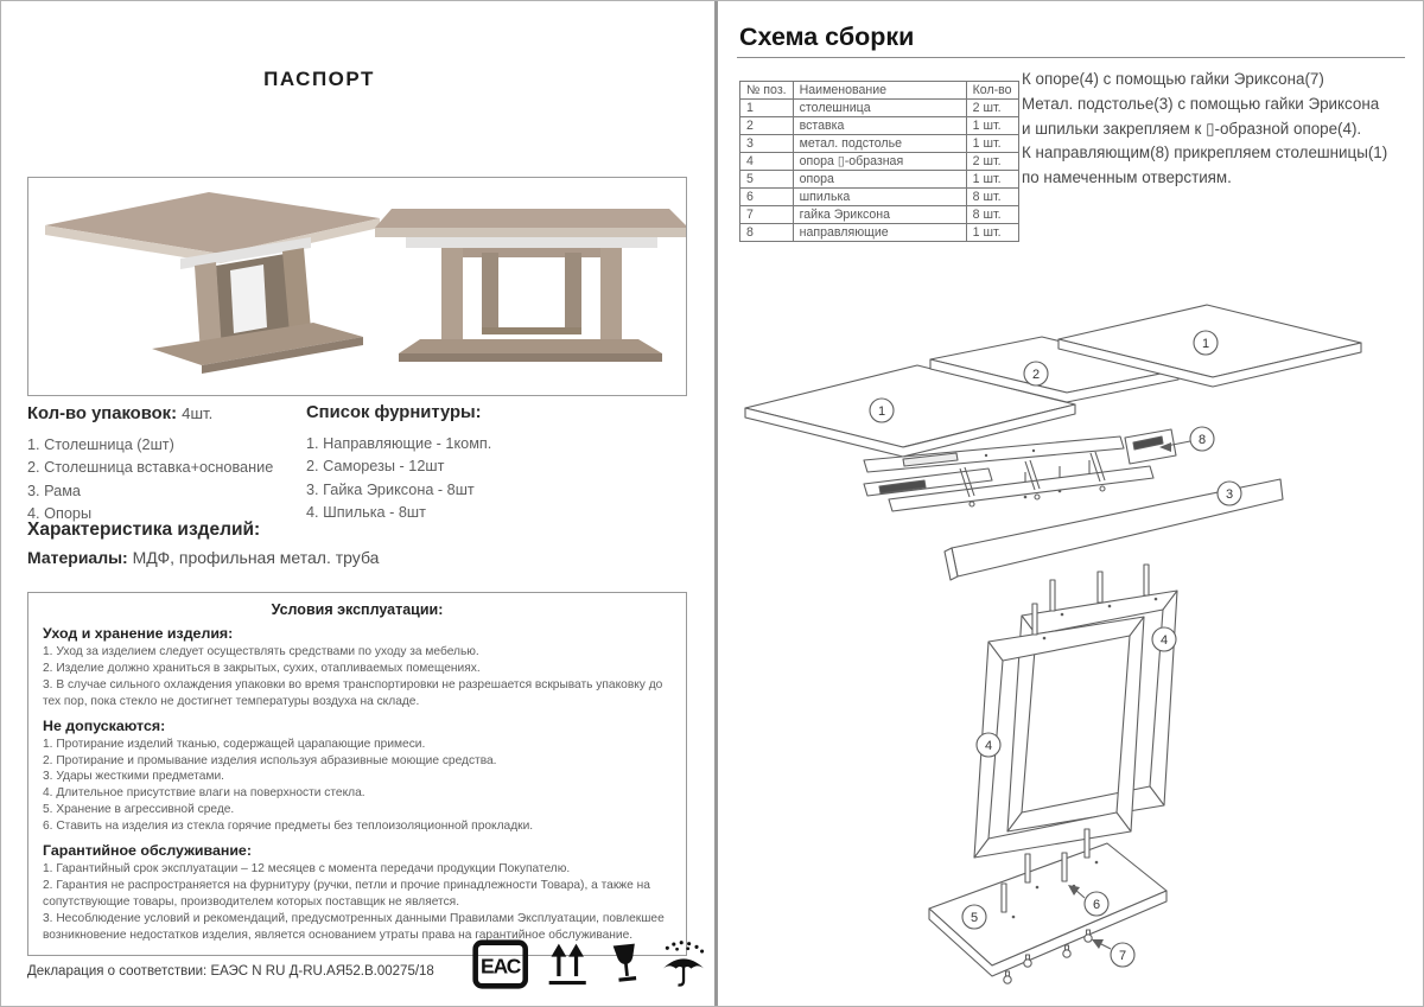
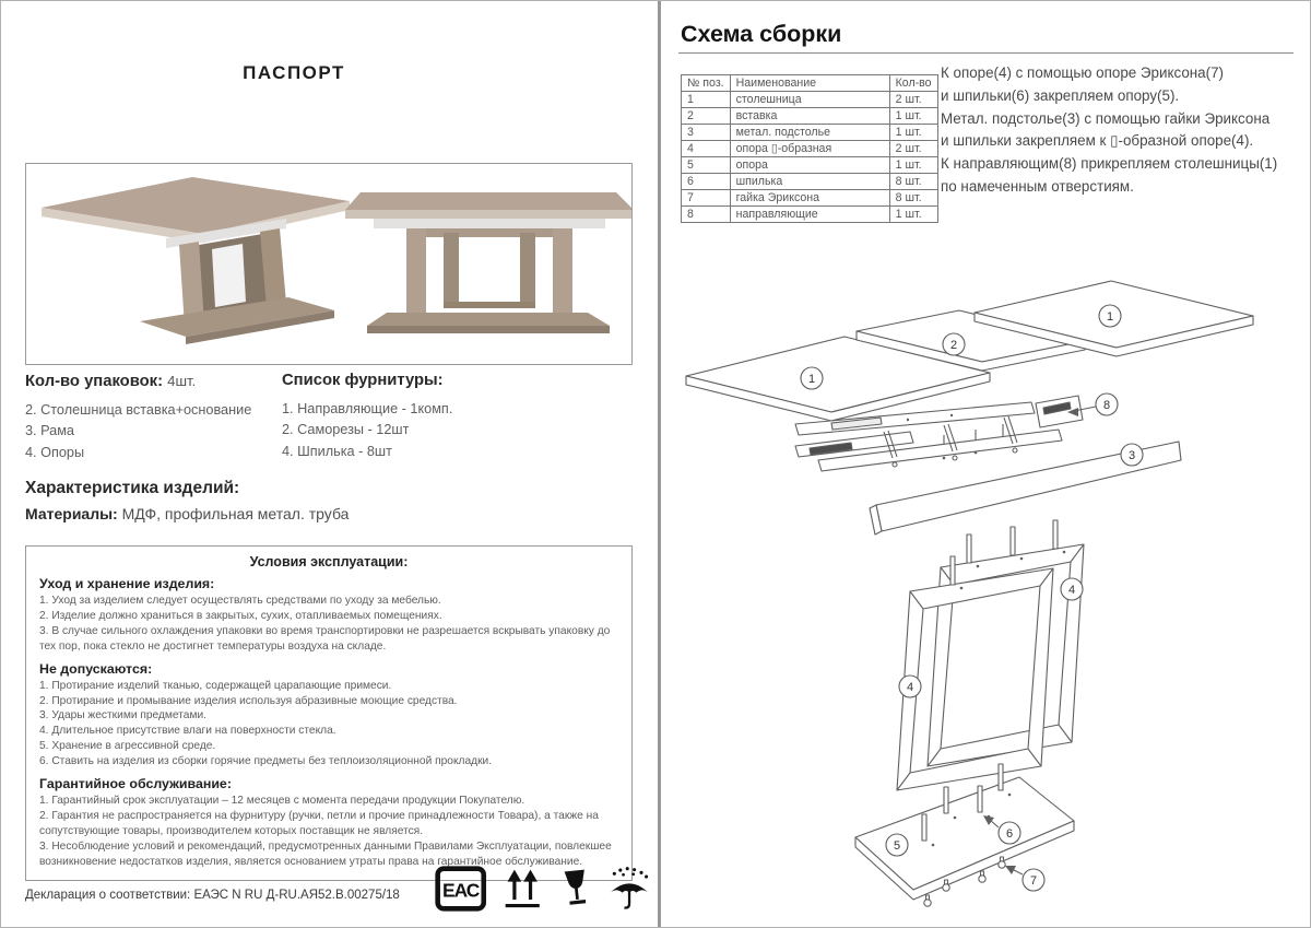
  ПАСПОРТ
  Кол-во упаковок: 4шт.
- 1. Столешница (2шт)
  2. Столешница вставка+основание
  3. Рама
  4. Опоры
  Список фурнитуры:
  1. Направляющие - 1комп.
  2. Саморезы - 12шт
- 3. Гайка Эриксона - 8шт
  4. Шпилька - 8шт
  Характеристика изделий:
  Материалы: МДФ, профильная метал. труба
  Условия эксплуатации:
  Уход и хранение изделия:
  1. Уход за изделием следует осуществлять средствами по уходу за мебелью.
  2. Изделие должно храниться в закрытых, сухих, отапливаемых помещениях.
  3. В случае сильного охлаждения упаковки во время транспортировки не разрешается вскрывать упаковку до тех пор, пока стекло не достигнет температуры воздуха на складе.
  Не допускаются:
  1. Протирание изделий тканью, содержащей царапающие примеси.
  2. Протирание и промывание изделия используя абразивные моющие средства.
  3. Удары жесткими предметами.
  4. Длительное присутствие влаги на поверхности стекла.
  5. Хранение в агрессивной среде.
- 6. Ставить на изделия из стекла горячие предметы без теплоизоляционной прокладки.
+ 6. Ставить на изделия из сборки горячие предметы без теплоизоляционной прокладки.
  Гарантийное обслуживание:
  1. Гарантийный срок эксплуатации – 12 месяцев с момента передачи продукции Покупателю.
  2. Гарантия не распространяется на фурнитуру (ручки, петли и прочие принадлежности Товара), а также на сопутствующие товары, производителем которых поставщик не является.
  3. Несоблюдение условий и рекомендаций, предусмотренных данными Правилами Эксплуатации, повлекшее возникновение недостатков изделия, является основанием утраты права на гарантийное обслуживание.
  Декларация о соответствии: ЕАЭС N RU Д-RU.АЯ52.В.00275/18
  ЕАС
  Схема сборки
  № поз.	Наименование	Кол-во
  1	столешница	2 шт.
  2	вставка	1 шт.
  3	метал. подстолье	1 шт.
  4	опора ▯-образная	2 шт.
  5	опора	1 шт.
  6	шпилька	8 шт.
  7	гайка Эриксона	8 шт.
  8	направляющие	1 шт.
- К опоре(4) с помощью гайки Эриксона(7)
+ К опоре(4) с помощью опоре Эриксона(7)
+ и шпильки(6) закрепляем опору(5).
  Метал. подстолье(3) с помощью гайки Эриксона
  и шпильки закрепляем к ▯-образной опоре(4).
  К направляющим(8) прикрепляем столешницы(1)
  по намеченным отверстиям.
  1
  2
  1
  8
  3
  4
  4
  5
  6
  7
